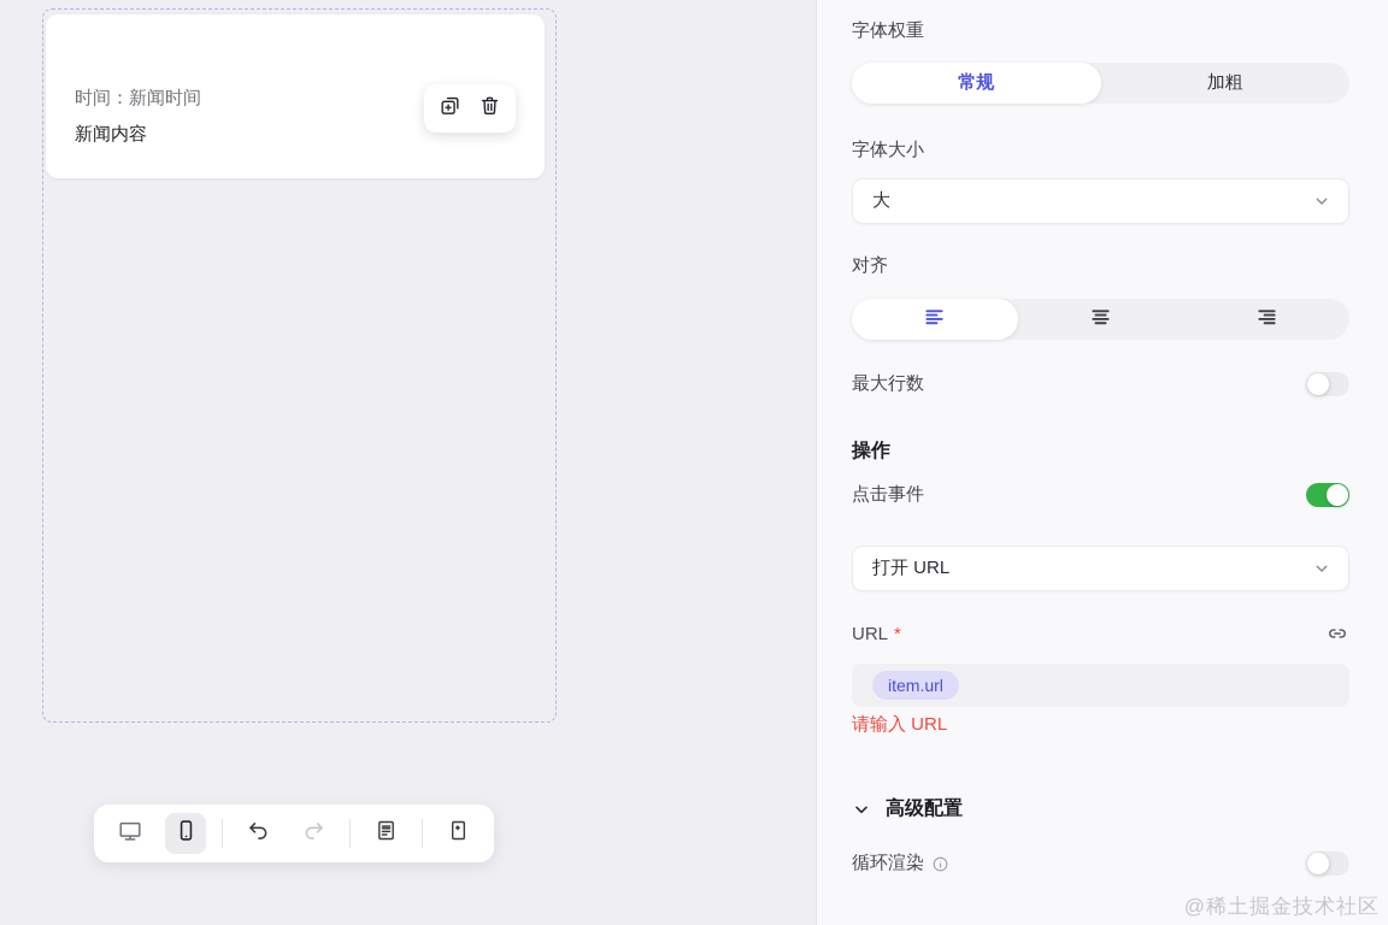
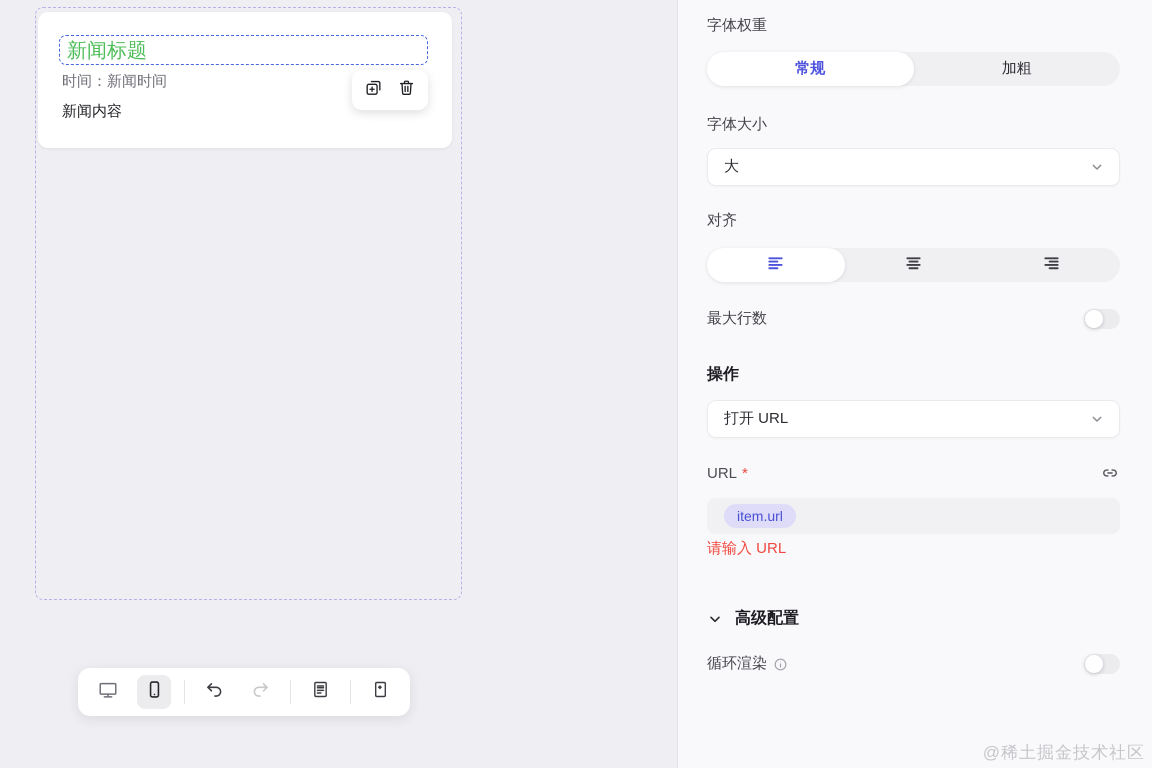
+ 新闻标题
  时间：新闻时间
  新闻内容
  字体权重
  常规
  加粗
  字体大小
  大
  对齐
  最大行数
  操作
- 点击事件
  打开 URL
  URL
  *
  item.url
  请输入 URL
  高级配置
  循环渲染
  @稀土掘金技术社区
